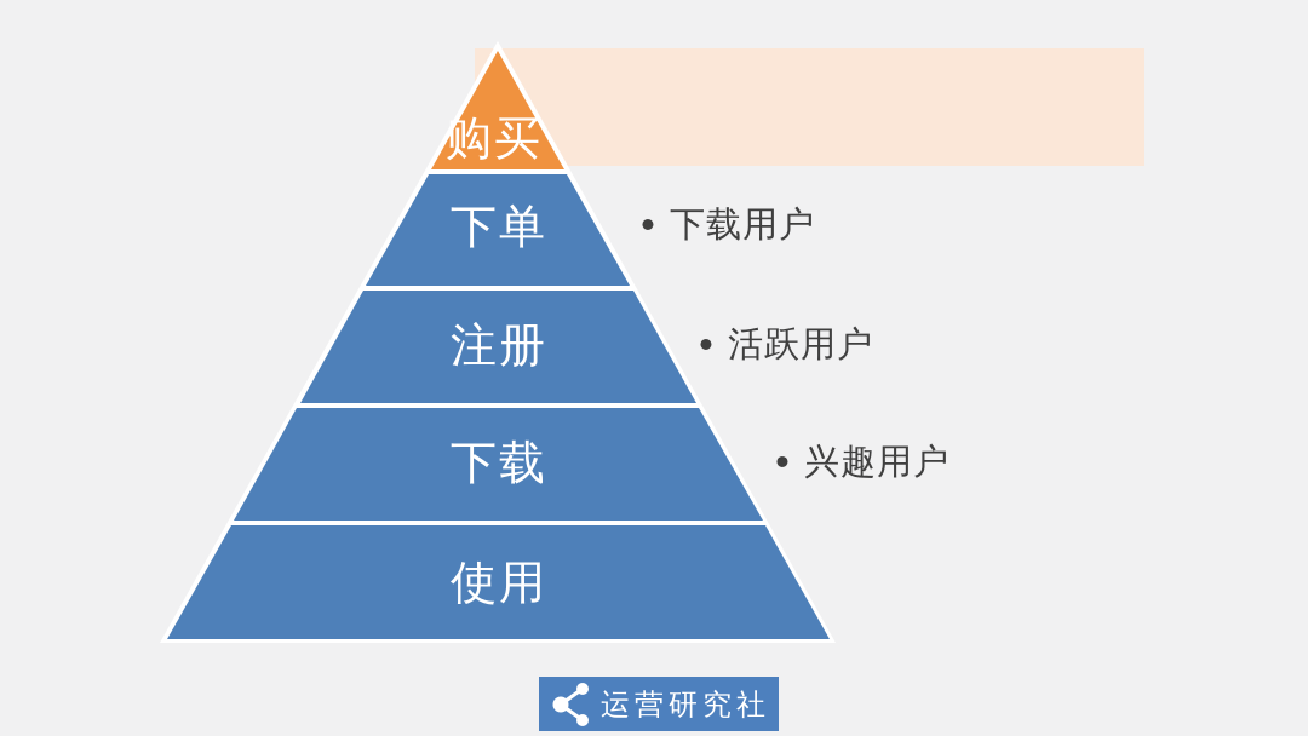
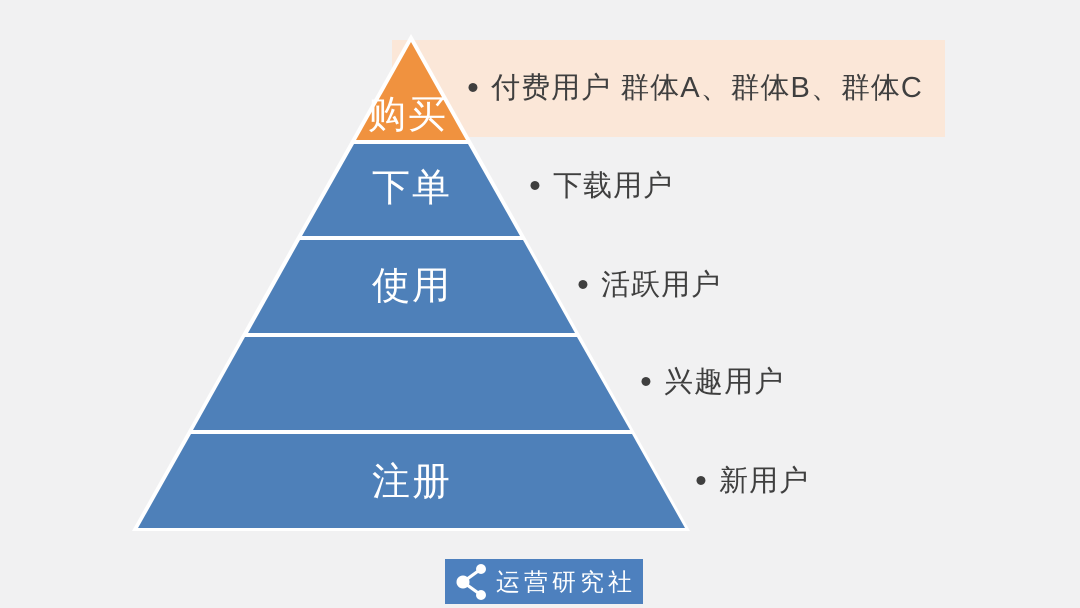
  购买
  下单
- 注册
+ 使用
- 下载
- 使用
+ 注册
+ • 付费用户 群体A、群体B、群体C
  • 下载用户
  • 活跃用户
  • 兴趣用户
+ • 新用户
  运营研究社
